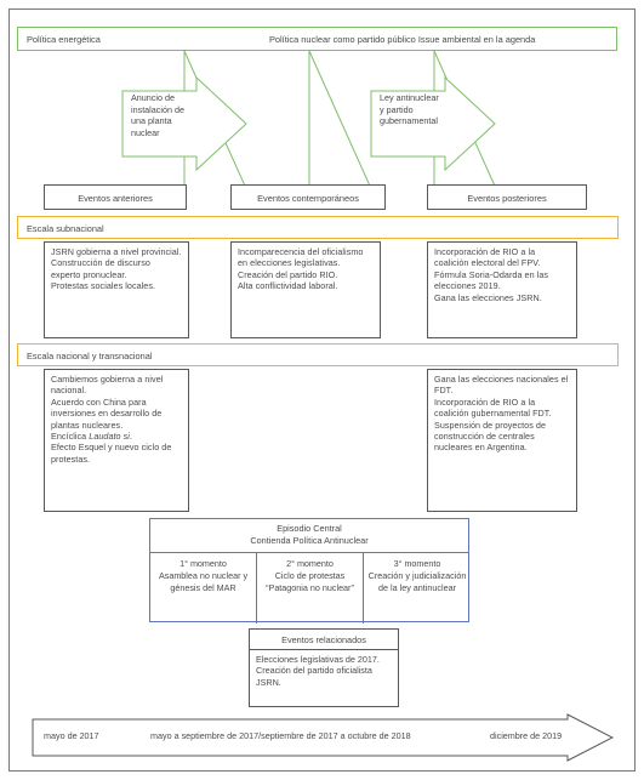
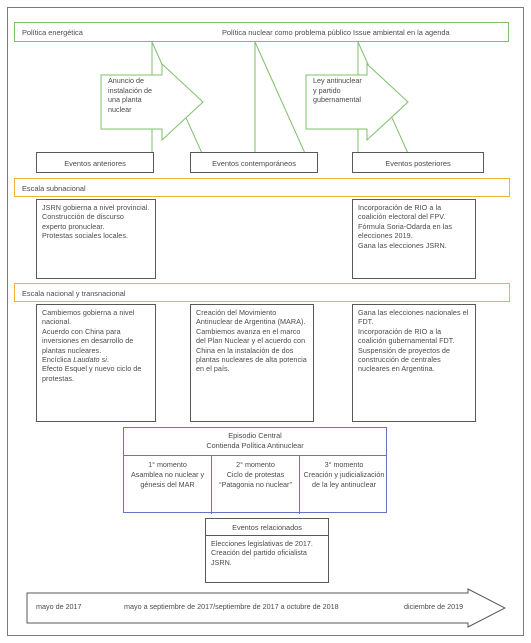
  Política energética
- Política nuclear como partido público Issue ambiental en la agenda
+ Política nuclear como problema público Issue ambiental en la agenda
  Anuncio de instalación de una planta nuclear
  Ley antinuclear y partido gubernamental
  Eventos anteriores
  Eventos contemporáneos
  Eventos posteriores
  Escala subnacional
  JSRN gobierna a nivel provincial.
  Construcción de discurso experto pronuclear.
  Protestas sociales locales.
- Incomparecencia del oficialismo en elecciones legislativas.
- Creación del partido RIO.
- Alta conflictividad laboral.
  Incorporación de RIO a la coalición electoral del FPV.
  Fórmula Soria-Odarda en las elecciones 2019.
  Gana las elecciones JSRN.
  Escala nacional y transnacional
  Cambiemos gobierna a nivel nacional.
  Acuerdo con China para inversiones en desarrollo de plantas nucleares.
  Encíclica Laudato si.
  Efecto Esquel y nuevo ciclo de protestas.
+ Creación del Movimiento Antinuclear de Argentina (MARA).
+ Cambiemos avanza en el marco del Plan Nuclear y el acuerdo con China en la instalación de dos plantas nucleares de alta potencia en el país.
  Gana las elecciones nacionales el FDT.
  Incorporación de RIO a la coalición gubernamental FDT.
  Suspensión de proyectos de construcción de centrales nucleares en Argentina.
  Episodio Central
  Contienda Política Antinuclear
  1° momento
  Asamblea no nuclear y génesis del MAR
  2° momento
  Ciclo de protestas “Patagonia no nuclear”
  3° momento
  Creación y judicialización de la ley antinuclear
  Eventos relacionados
  Elecciones legislativas de 2017.
  Creación del partido oficialista JSRN.
  mayo de 2017
  mayo a septiembre de 2017/septiembre de 2017 a octubre de 2018
  diciembre de 2019
